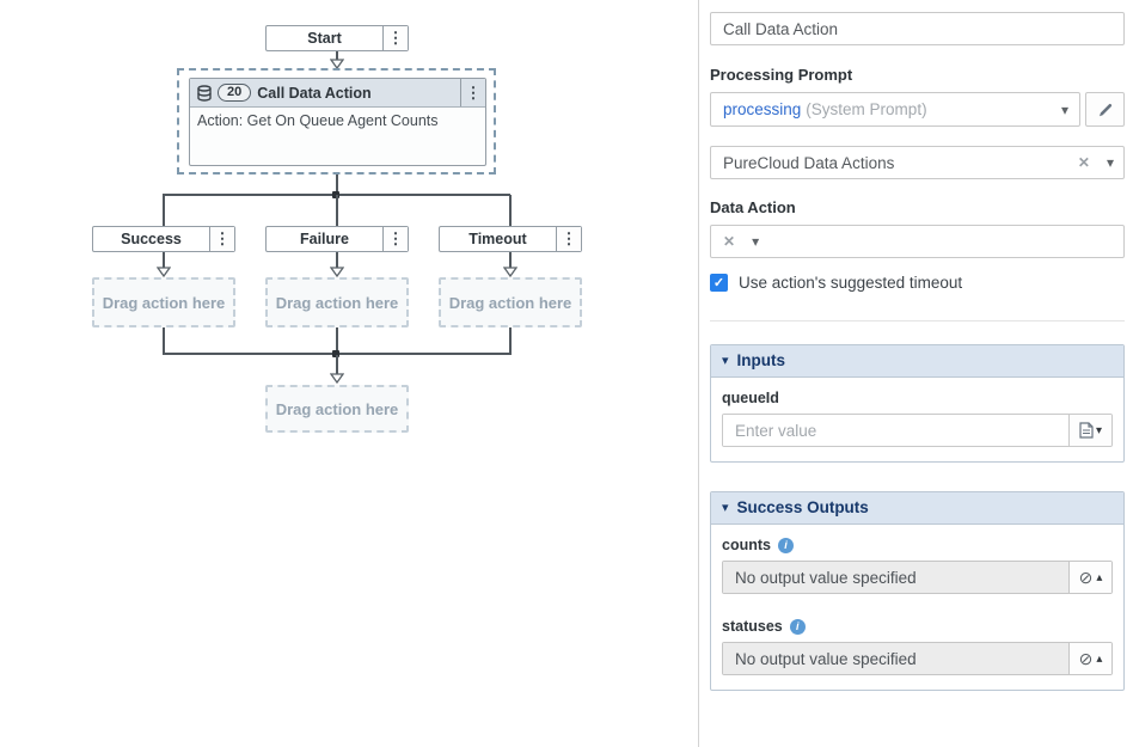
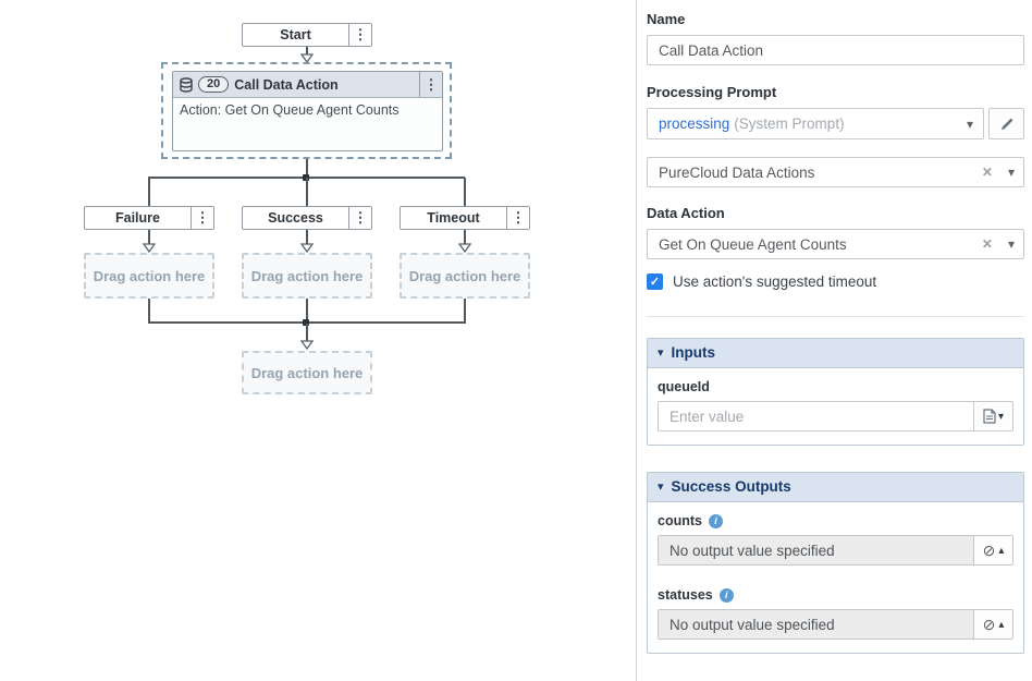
  Start
  ⋮
  20
  Call Data Action
  ⋮
  Action: Get On Queue Agent Counts
- Success
+ Failure
  ⋮
- Failure
+ Success
  ⋮
  Timeout
  ⋮
  Drag action here
  Drag action here
  Drag action here
  Drag action here
+ Name
  Call Data Action
  Processing Prompt
  processing
  (System Prompt)
  ▾
  PureCloud Data Actions
  ✕
  ▾
  Data Action
+ Get On Queue Agent Counts
  ✕
  ▾
  ✓
  Use action's suggested timeout
  ▾
  Inputs
  queueId
  Enter value
  ▾
  ▾
  Success Outputs
  counts
  i
  No output value specified
  ⊘
  ▴
  statuses
  i
  No output value specified
  ⊘
  ▴
